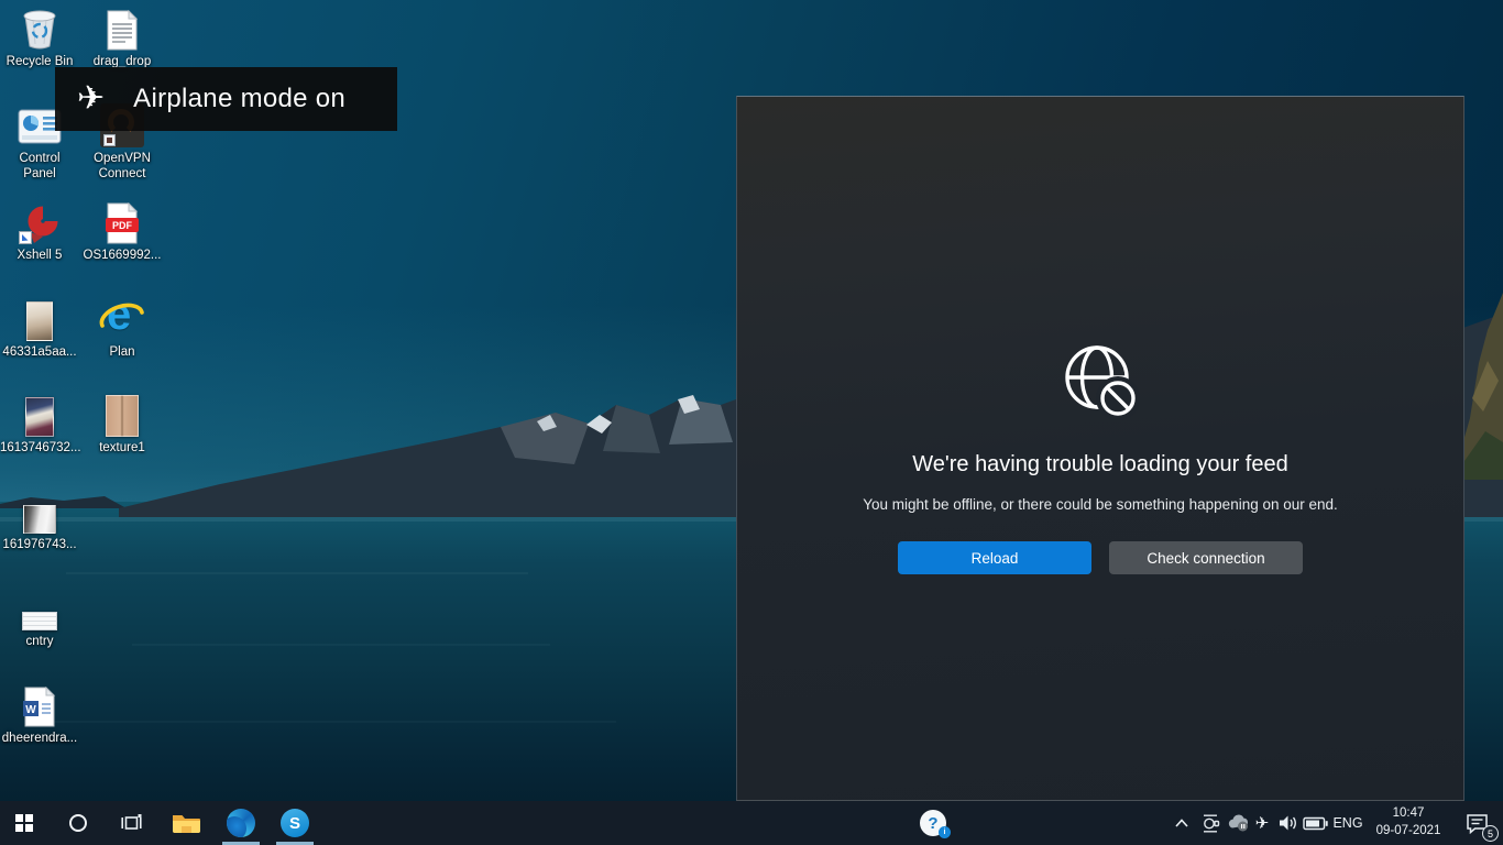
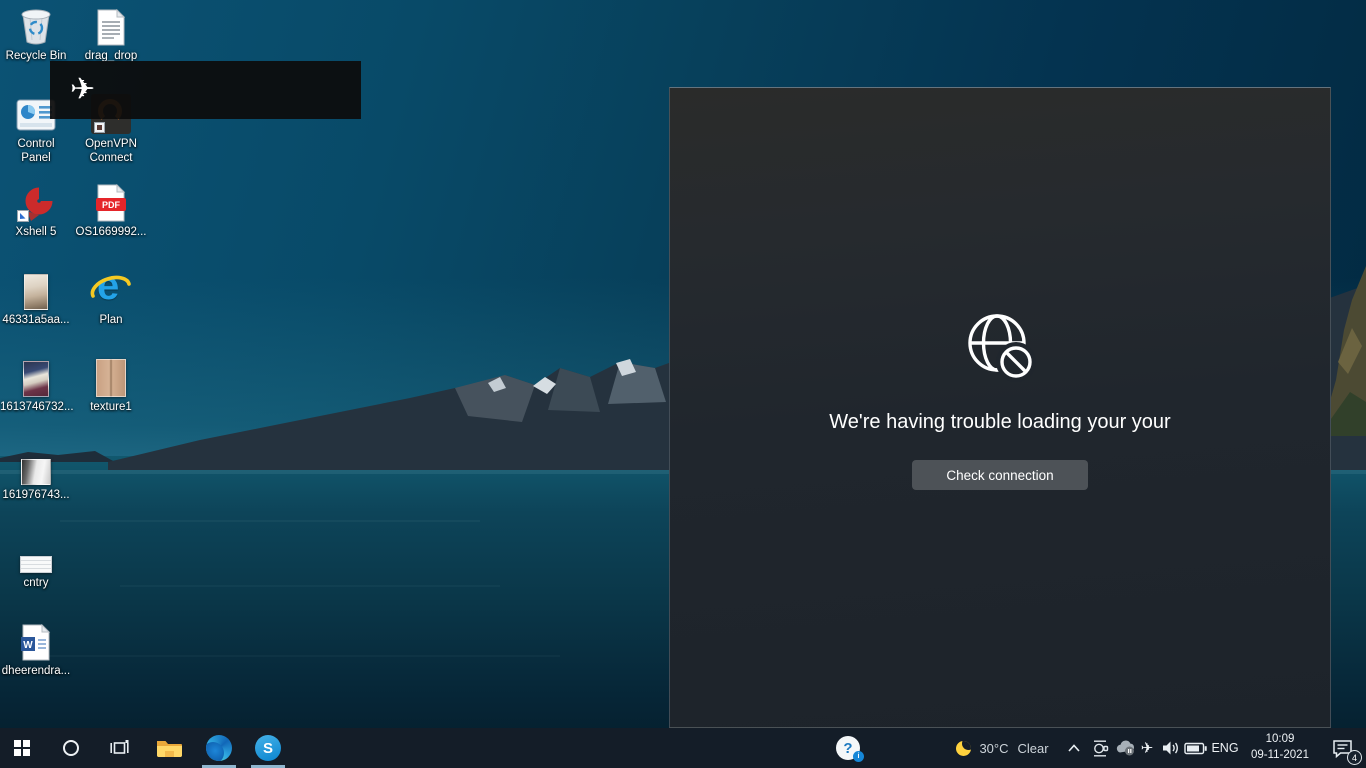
  Recycle Bin
  drag_drop
  Control Panel
  OpenVPN Connect
  Xshell 5
  PDF
  OS1669992...
  46331a5aa...
  e
  Plan
  1613746732...
  texture1
  161976743...
  cntry
  W
  dheerendra...
  ✈
- Airplane mode on
- We're having trouble loading your feed
+ We're having trouble loading your your
- You might be offline, or there could be something happening on our end.
- Reload
  Check connection
  S
  ?
+ 30°C Clear
  ✈
  ENG
- 10:47
+ 10:09
- 09-07-2021
+ 09-11-2021
- 5
+ 4
